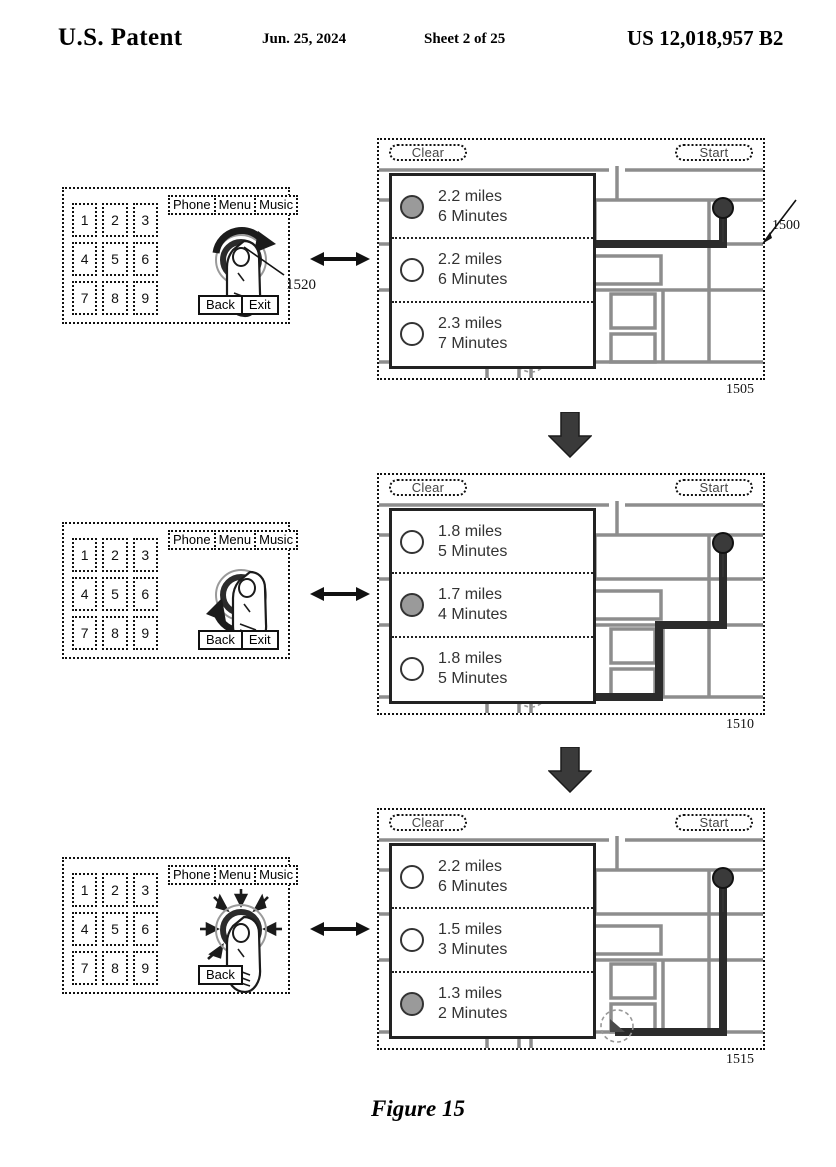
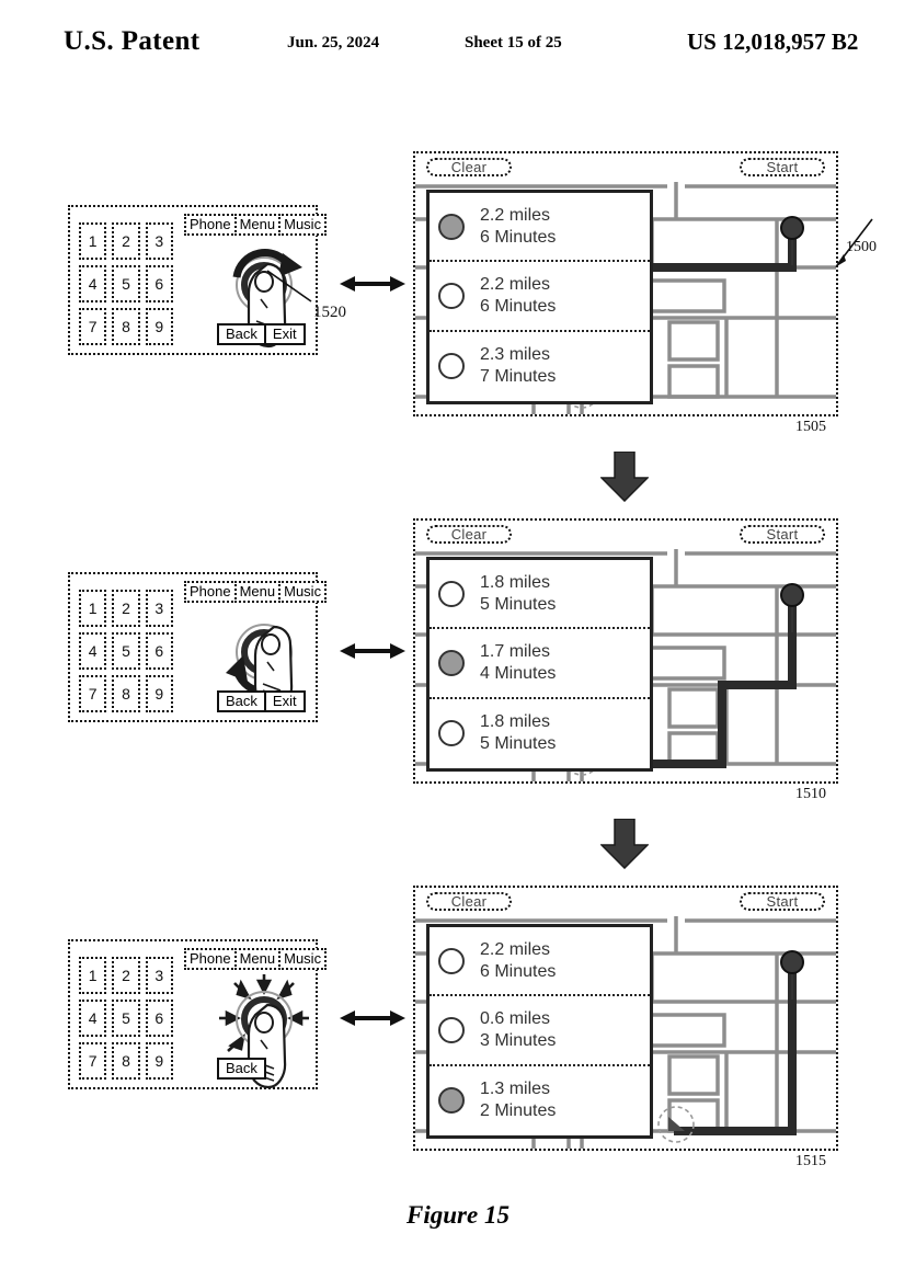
  U.S. Patent
  Jun. 25, 2024
- Sheet 2 of 25
+ Sheet 15 of 25
  US 12,018,957 B2
  1
  2
  3
  4
  5
  6
  7
  8
  9
  Phone
  Menu
  Music
  Back
  Exit
  1520
  Clear
  Start
  2.2 miles
  6 Minutes
  2.2 miles
  6 Minutes
  2.3 miles
  7 Minutes
  1500
  1505
  1
  2
  3
  4
  5
  6
  7
  8
  9
  Phone
  Menu
  Music
  Back
  Exit
  Clear
  Start
  1.8 miles
  5 Minutes
  1.7 miles
  4 Minutes
  1.8 miles
  5 Minutes
  1510
  1
  2
  3
  4
  5
  6
  7
  8
  9
  Phone
  Menu
  Music
  Back
  Clear
  Start
  2.2 miles
  6 Minutes
- 1.5 miles
+ 0.6 miles
  3 Minutes
  1.3 miles
  2 Minutes
  1515
  Figure 15
